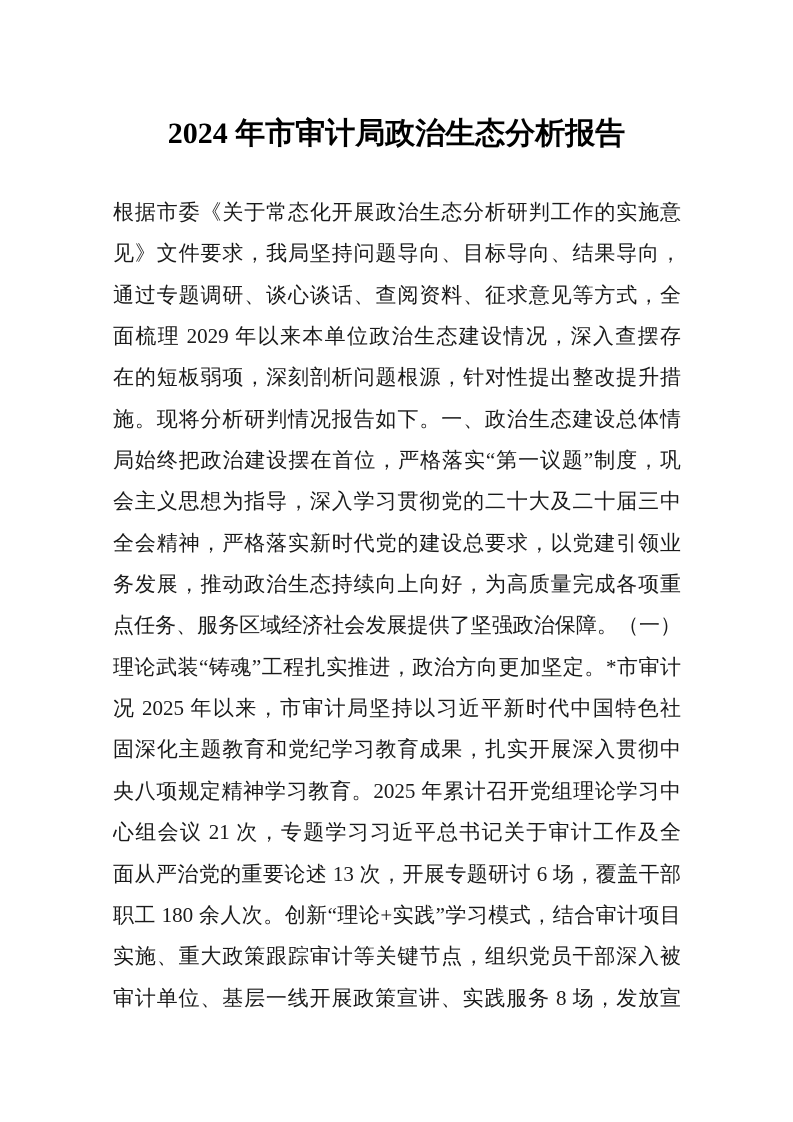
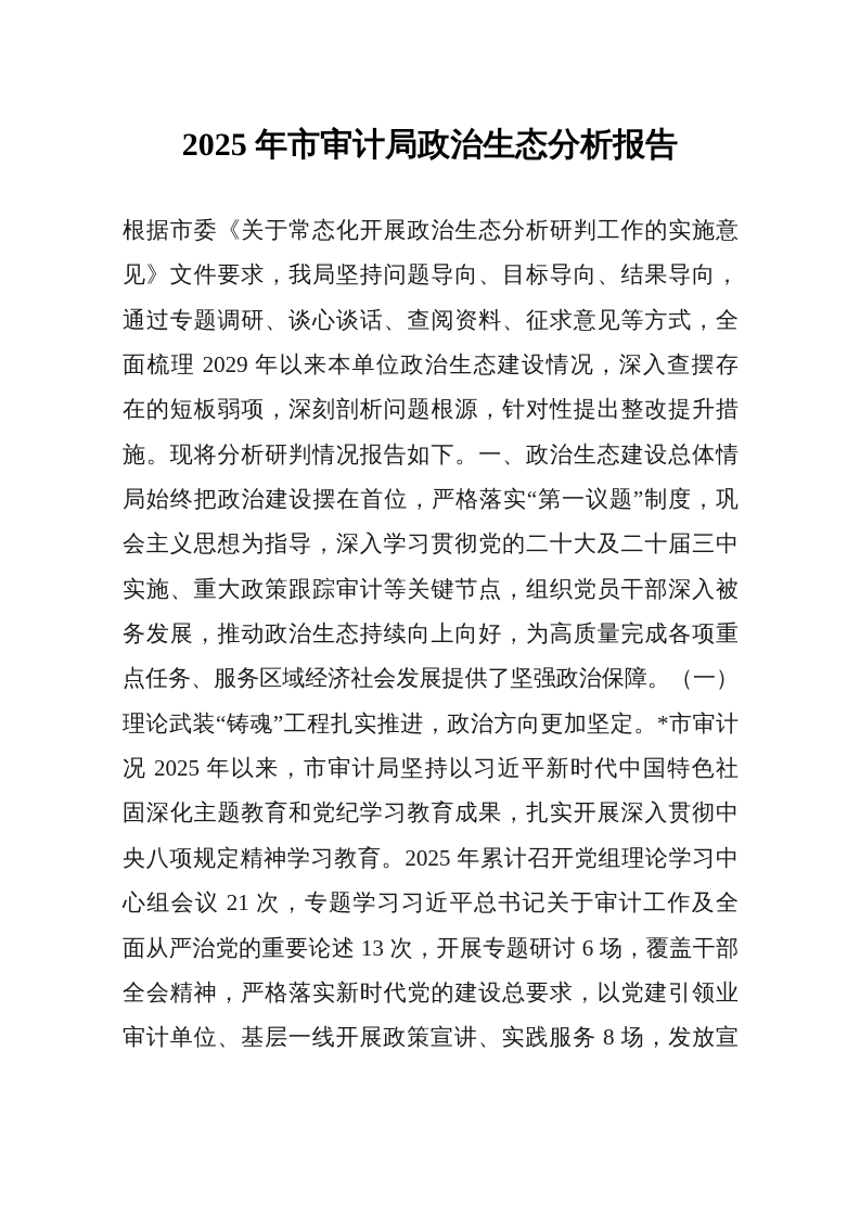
- 2024 年市审计局政治生态分析报告
+ 2025 年市审计局政治生态分析报告
  根据市委《关于常态化开展政治生态分析研判工作的实施意
  见》文件要求，我局坚持问题导向、目标导向、结果导向，
  通过专题调研、谈心谈话、查阅资料、征求意见等方式，全
  面梳理 2029 年以来本单位政治生态建设情况，深入查摆存
  在的短板弱项，深刻剖析问题根源，针对性提出整改提升措
  施。现将分析研判情况报告如下。一、政治生态建设总体情
  局始终把政治建设摆在首位，严格落实“第一议题”制度，巩
  会主义思想为指导，深入学习贯彻党的二十大及二十届三中
- 全会精神，严格落实新时代党的建设总要求，以党建引领业
+ 实施、重大政策跟踪审计等关键节点，组织党员干部深入被
  务发展，推动政治生态持续向上向好，为高质量完成各项重
  点任务、服务区域经济社会发展提供了坚强政治保障。（一）
  理论武装“铸魂”工程扎实推进，政治方向更加坚定。*市审计
  况 2025 年以来，市审计局坚持以习近平新时代中国特色社
  固深化主题教育和党纪学习教育成果，扎实开展深入贯彻中
  央八项规定精神学习教育。2025 年累计召开党组理论学习中
  心组会议 21 次，专题学习习近平总书记关于审计工作及全
  面从严治党的重要论述 13 次，开展专题研讨 6 场，覆盖干部
- 职工 180 余人次。创新“理论+实践”学习模式，结合审计项目
- 实施、重大政策跟踪审计等关键节点，组织党员干部深入被
+ 全会精神，严格落实新时代党的建设总要求，以党建引领业
  审计单位、基层一线开展政策宣讲、实践服务 8 场，发放宣
